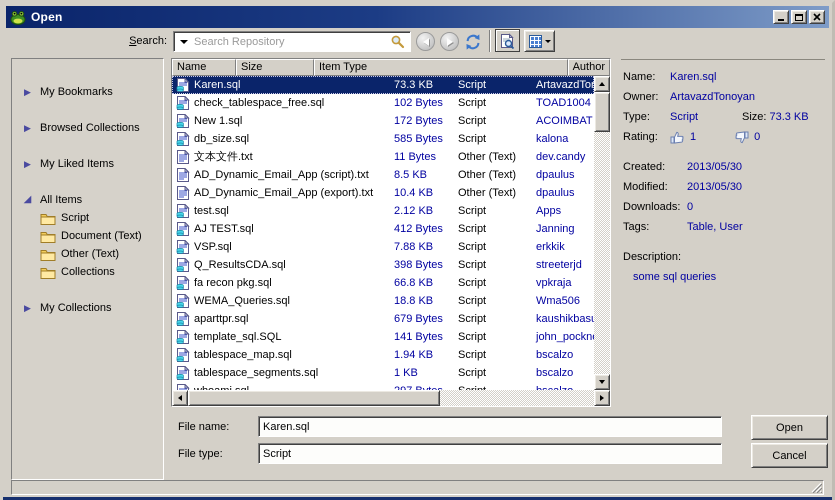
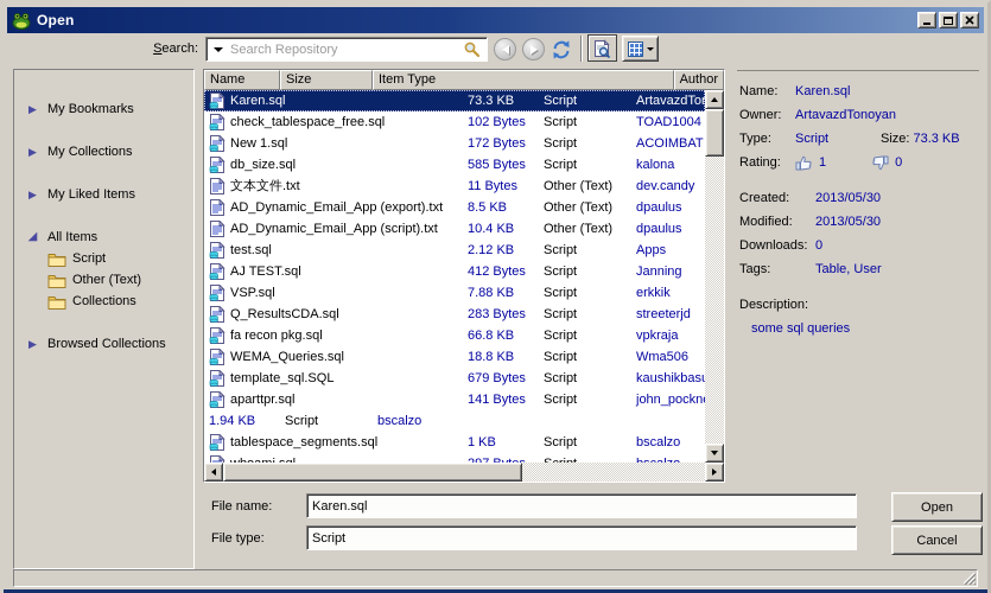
  Open
  Search:
  Search Repository
  My Bookmarks
- Browsed Collections
+ My Collections
  My Liked Items
  All Items
  Script
- Document (Text)
  Other (Text)
  Collections
- My Collections
+ Browsed Collections
  Name
  Size
  Item Type
  Author
  Karen.sql
  73.3 KB
  Script
  check_tablespace_free.sql
  102 Bytes
  Script
  TOAD1004
  New 1.sql
  172 Bytes
  Script
  ACOIMBAT
  db_size.sql
  585 Bytes
  Script
  kalona
  文本文件.txt
  11 Bytes
  Other (Text)
  dev.candy
- AD_Dynamic_Email_App (script).txt
+ AD_Dynamic_Email_App (export).txt
  8.5 KB
  Other (Text)
  dpaulus
- AD_Dynamic_Email_App (export).txt
+ AD_Dynamic_Email_App (script).txt
  10.4 KB
  Other (Text)
  dpaulus
  test.sql
  2.12 KB
  Script
  Apps
  AJ TEST.sql
  412 Bytes
  Script
  Janning
  VSP.sql
  7.88 KB
  Script
  erkkik
  Q_ResultsCDA.sql
- 398 Bytes
+ 283 Bytes
  Script
  streeterjd
  fa recon pkg.sql
  66.8 KB
  Script
  vpkraja
  WEMA_Queries.sql
  18.8 KB
  Script
  Wma506
- aparttpr.sql
+ template_sql.SQL
  679 Bytes
  Script
  kaushikbas
- template_sql.SQL
+ aparttpr.sql
  141 Bytes
  Script
  john_pockn
- tablespace_map.sql
  1.94 KB
  Script
  bscalzo
  tablespace_segments.sql
  1 KB
  Script
  bscalzo
  Name:
  Karen.sql
  Owner:
  ArtavazdTonoyan
  Type:
  Script
  Size:
  73.3 KB
  Rating:
  1
  0
  Created:
  2013/05/30
  Modified:
  2013/05/30
  Downloads:
  0
  Tags:
  Table, User
  Description:
  some sql queries
  File name:
  Karen.sql
  File type:
  Script
  Open
  Cancel
